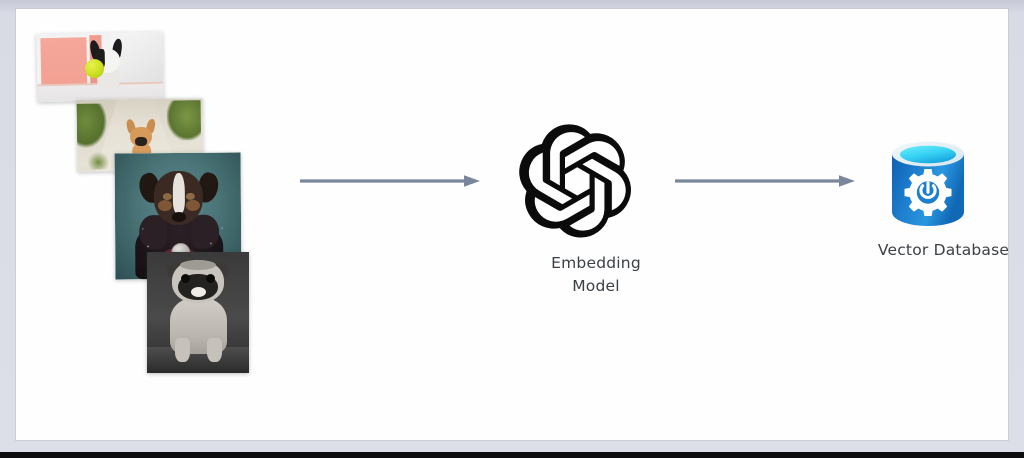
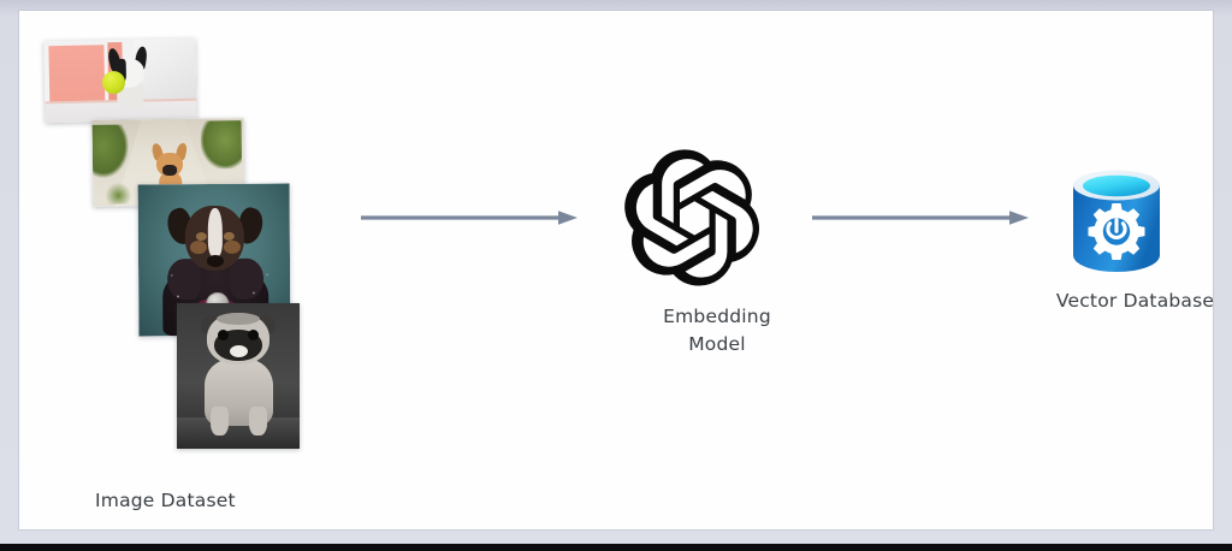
+ Image Dataset
  Embedding
  Model
  Vector Database
